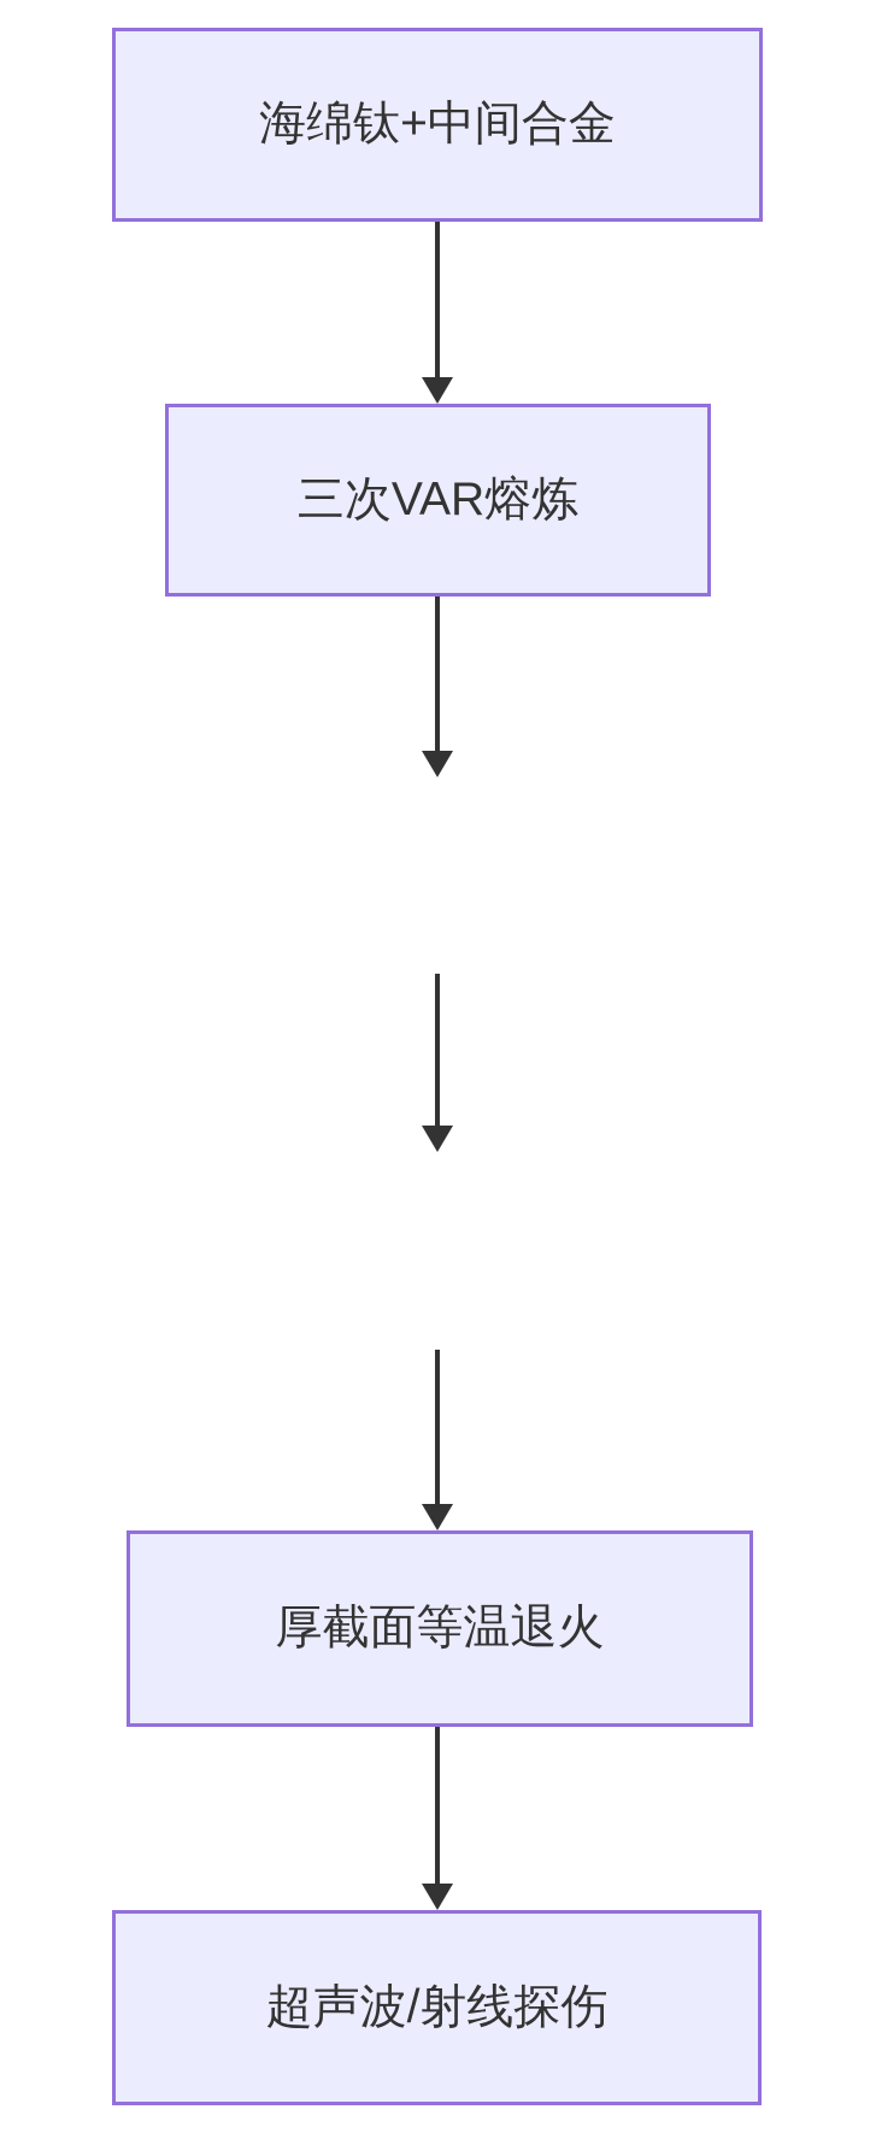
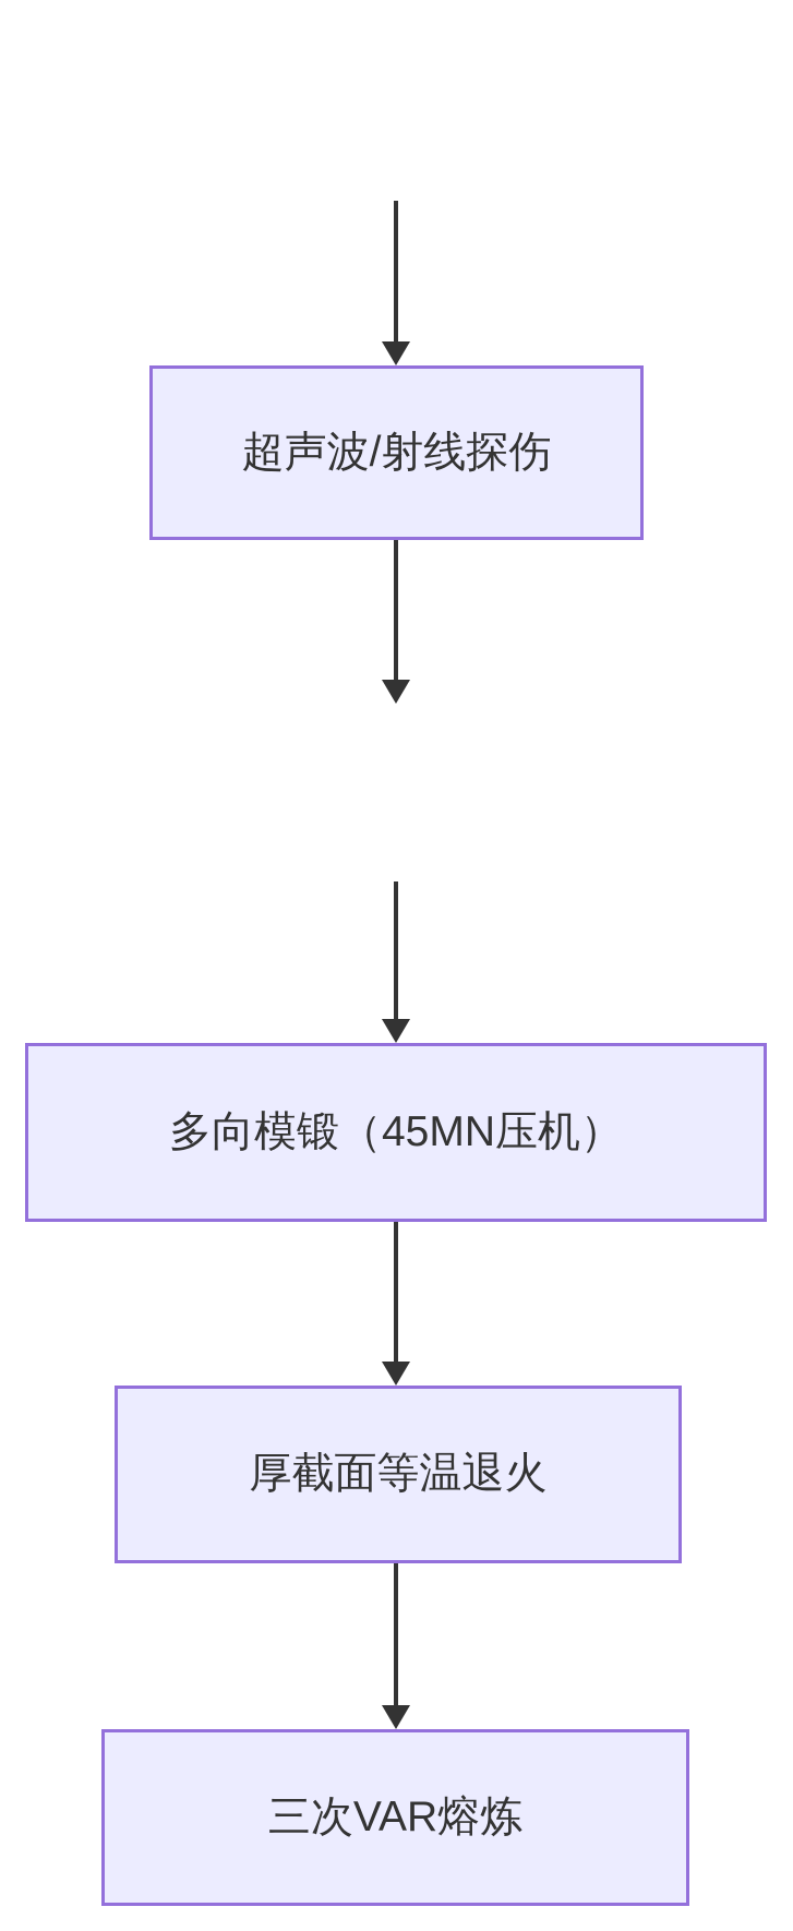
- 海绵钛+中间合金
- 三次VAR熔炼
+ 超声波/射线探伤
+ 多向模锻（45MN压机）
  厚截面等温退火
- 超声波/射线探伤
+ 三次VAR熔炼
